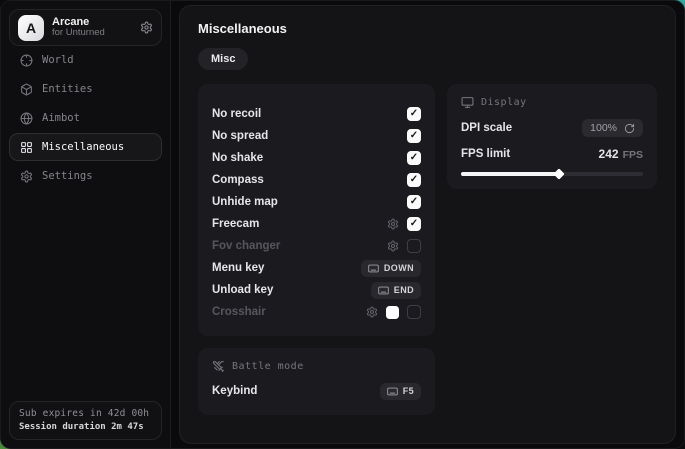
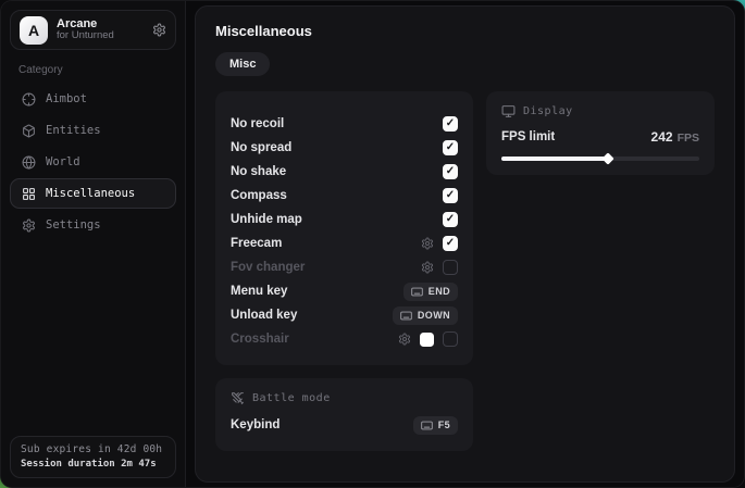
  A
  Arcane
  for Unturned
+ Category
- World
+ Aimbot
  Entities
- Aimbot
+ World
  Miscellaneous
  Settings
  Sub expires in 42d 00h
  Session duration 2m 47s
  Miscellaneous
  Misc
  No recoil
  No spread
  No shake
  Compass
  Unhide map
  Freecam
  Fov changer
  Menu key
- DOWN
+ END
  Unload key
- END
+ DOWN
  Crosshair
  Battle mode
  Keybind
  F5
  Display
- DPI scale
- 100%
  FPS limit
  242
  FPS
